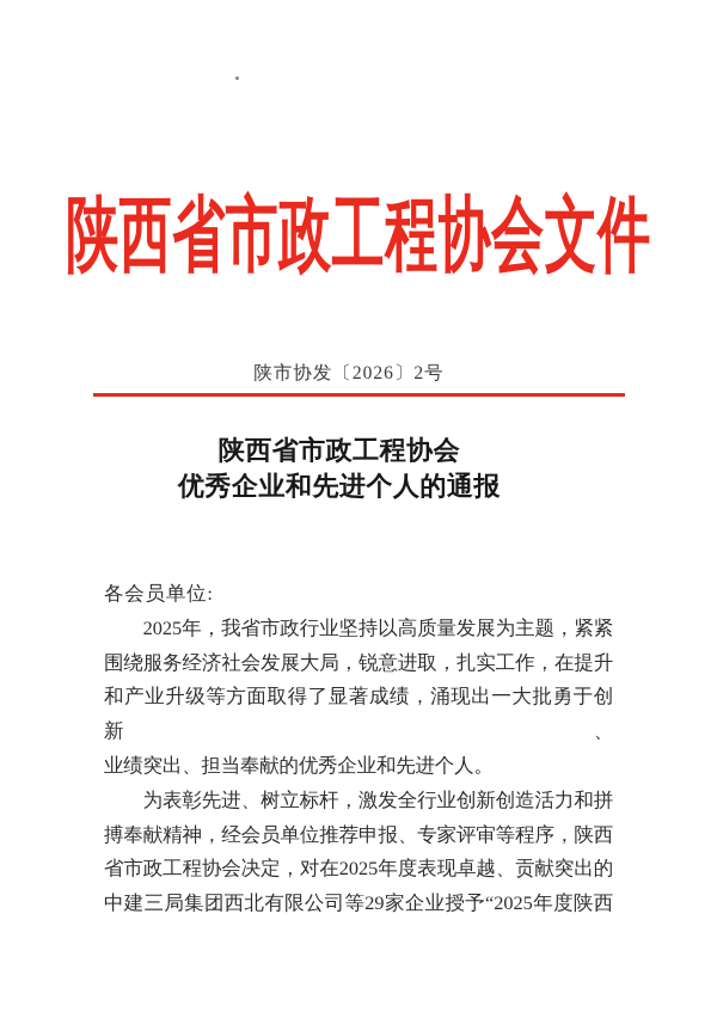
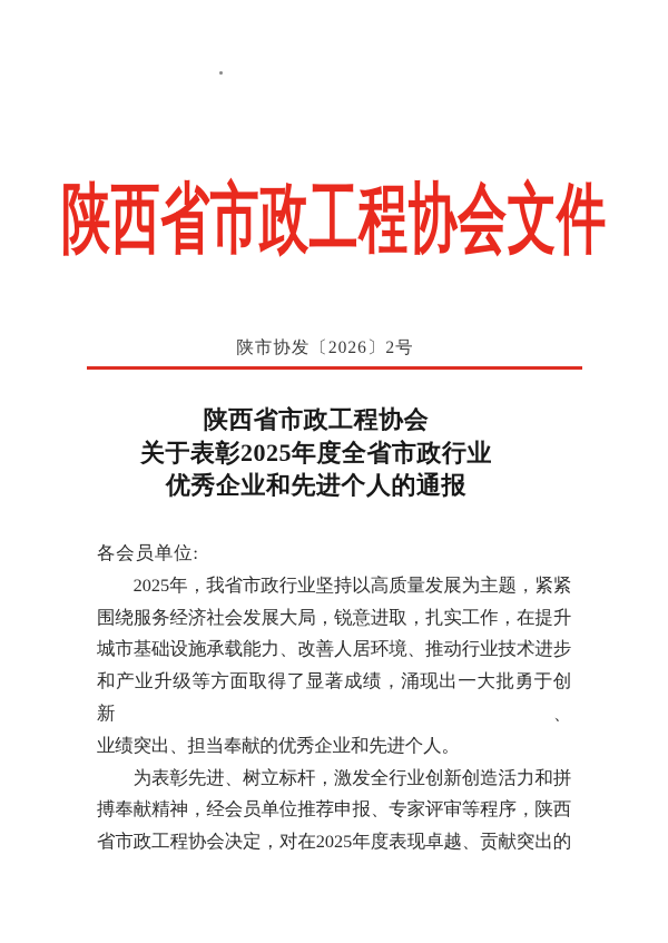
  陕西省市政工程协会文件
  陕市协发〔2026〕2号
  陕西省市政工程协会
+ 关于表彰2025年度全省市政行业
  优秀企业和先进个人的通报
  各会员单位:
  2025年，我省市政行业坚持以高质量发展为主题，紧紧
  围绕服务经济社会发展大局，锐意进取，扎实工作，在提升
+ 城市基础设施承载能力、改善人居环境、推动行业技术进步
  和产业升级等方面取得了显著成绩，涌现出一大批勇于创新、
  业绩突出、担当奉献的优秀企业和先进个人。
  为表彰先进、树立标杆，激发全行业创新创造活力和拼
  搏奉献精神，经会员单位推荐申报、专家评审等程序，陕西
  省市政工程协会决定，对在2025年度表现卓越、贡献突出的
- 中建三局集团西北有限公司等29家企业授予“2025年度陕西
